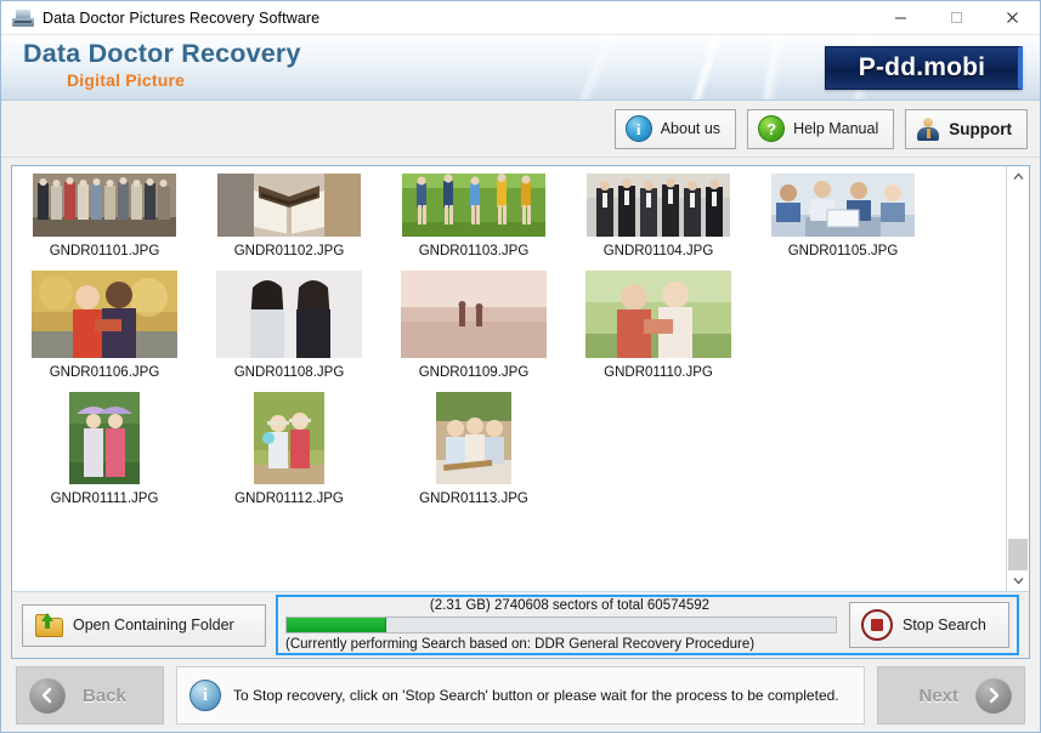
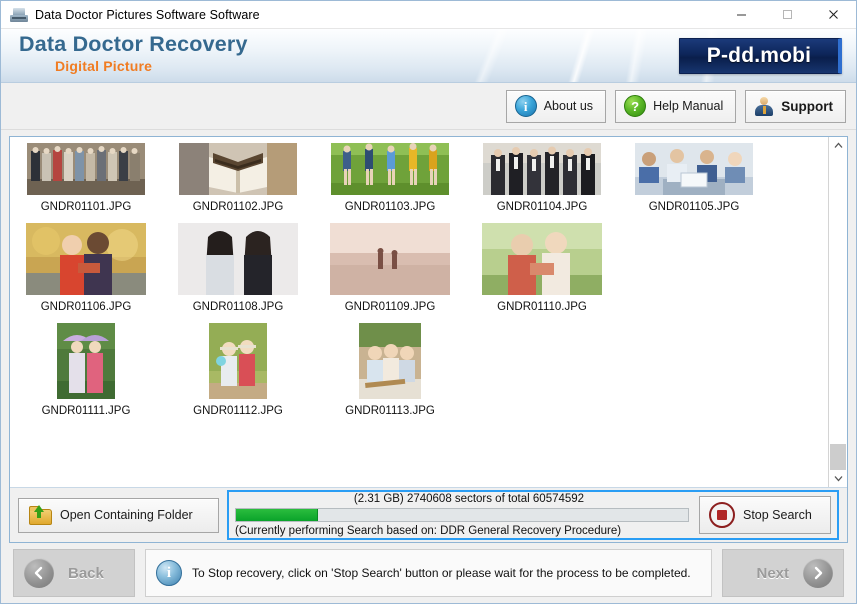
- Data Doctor Pictures Recovery Software
+ Data Doctor Pictures Software Software
  Data Doctor Recovery
  Digital Picture
  P-dd.mobi
  i
  About us
  ?
  Help Manual
  Support
  GNDR01101.JPG
  GNDR01102.JPG
  GNDR01103.JPG
  GNDR01104.JPG
  GNDR01105.JPG
  GNDR01106.JPG
  GNDR01108.JPG
  GNDR01109.JPG
  GNDR01110.JPG
  GNDR01111.JPG
  GNDR01112.JPG
  GNDR01113.JPG
  Open Containing Folder
  (2.31 GB) 2740608 sectors of total 60574592
  (Currently performing Search based on: DDR General Recovery Procedure)
  Stop Search
  Back
  i
  To Stop recovery, click on 'Stop Search' button or please wait for the process to be completed.
  Next
